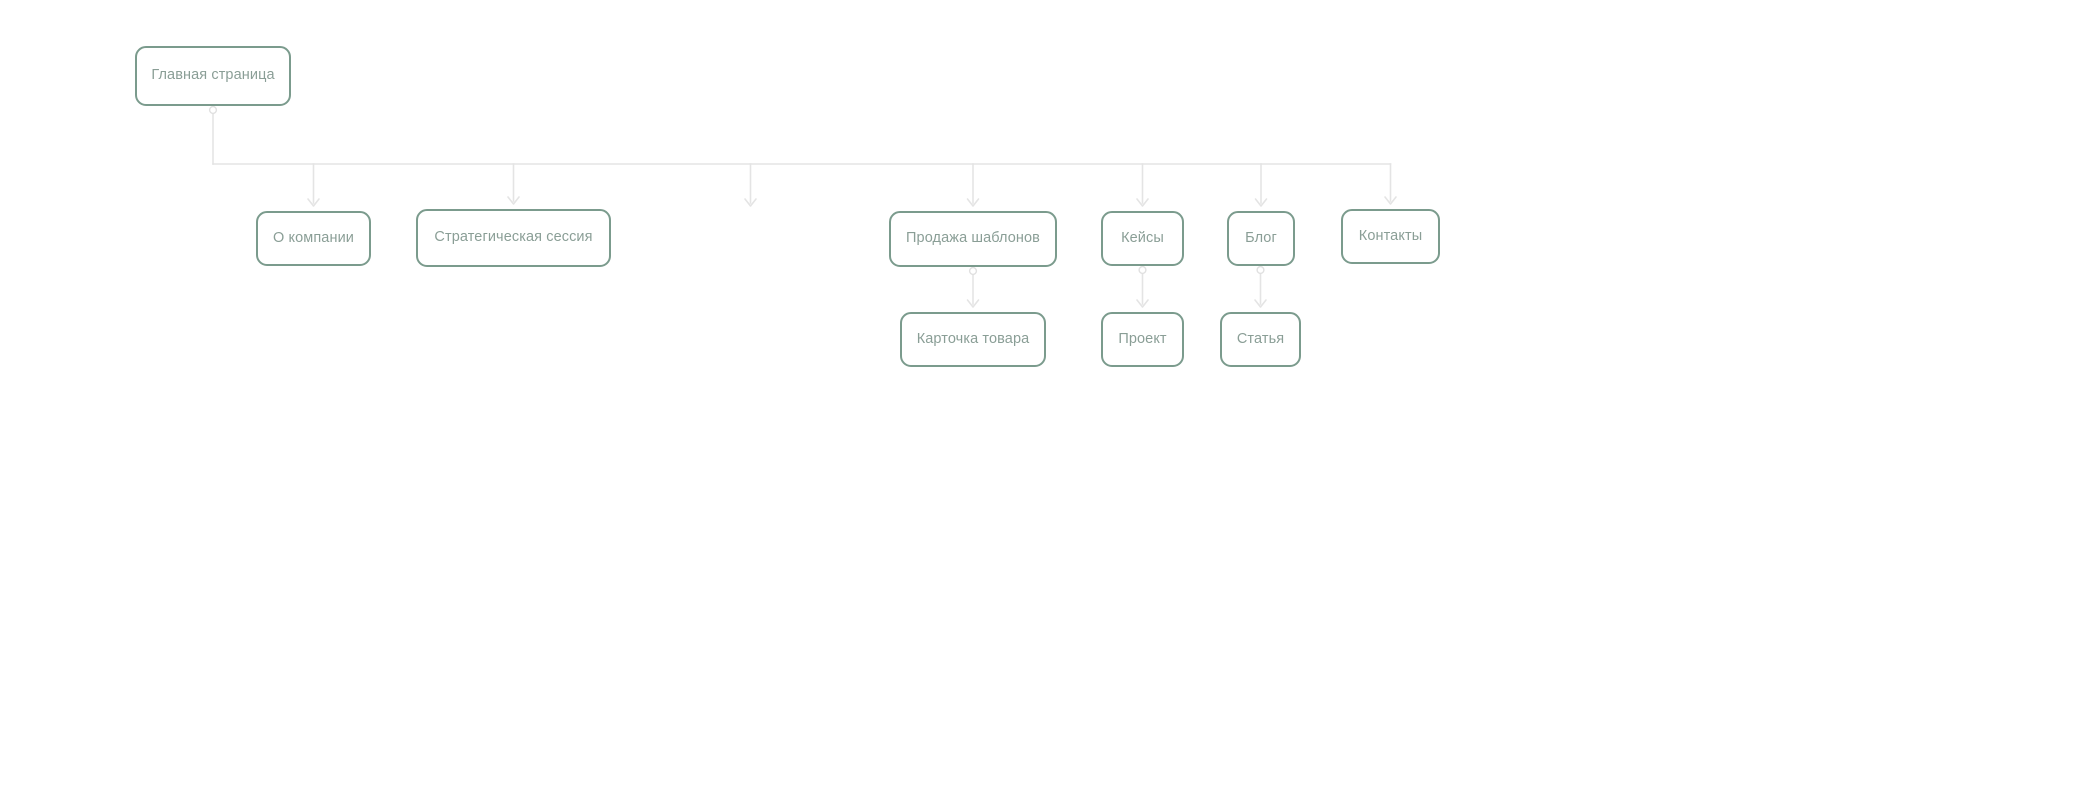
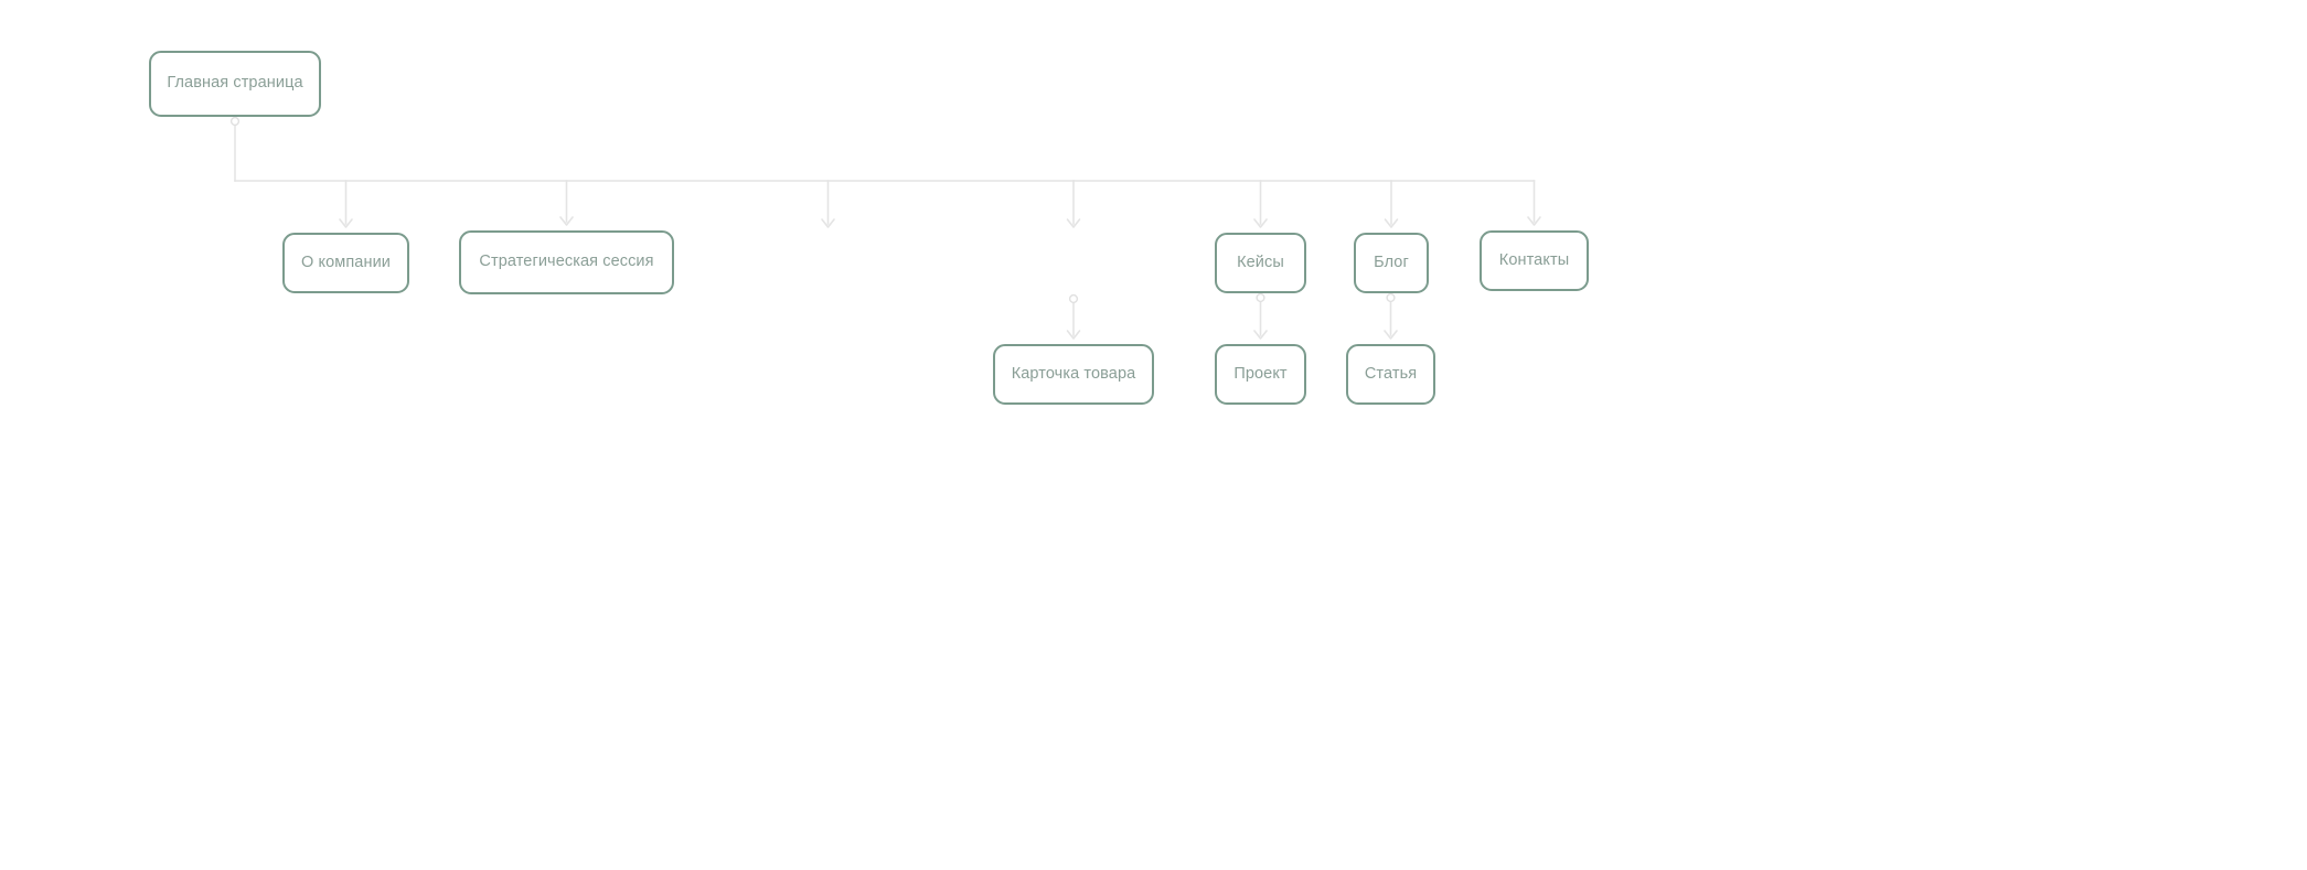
  Главная страница
  О компании
  Стратегическая сессия
- Продажа шаблонов
  Кейсы
  Блог
  Контакты
  Карточка товара
  Проект
  Статья
